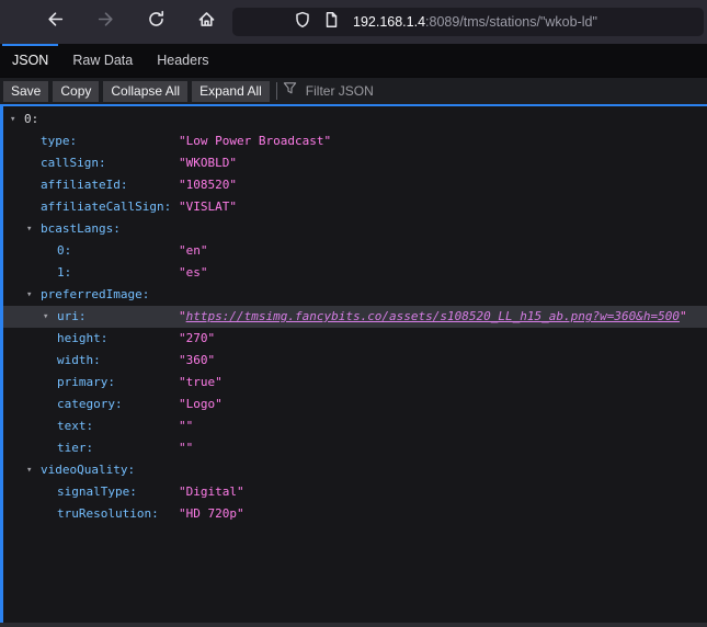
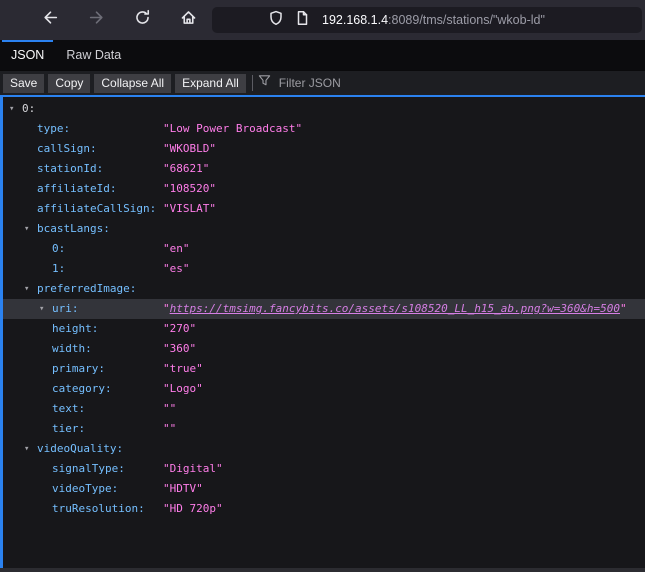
  192.168.1.4:8089/tms/stations/"wkob-ld"
  JSON
  Raw Data
- Headers
  Save
  Copy
  Collapse All
  Expand All
  Filter JSON
  ▾ 0:
  type:
  "Low Power Broadcast"
  callSign:
  "WKOBLD"
+ stationId:
+ "68621"
  affiliateId:
  "108520"
  affiliateCallSign:
  "VISLAT"
  ▾ bcastLangs:
  0:
  "en"
  1:
  "es"
  ▾ preferredImage:
  ▾ uri:
  "https://tmsimg.fancybits.co/assets/s108520_LL_h15_ab.png?w=360&h=500"
  height:
  "270"
  width:
  "360"
  primary:
  "true"
  category:
  "Logo"
  text:
  ""
  tier:
  ""
  ▾ videoQuality:
  signalType:
  "Digital"
+ videoType:
+ "HDTV"
  truResolution:
  "HD 720p"
